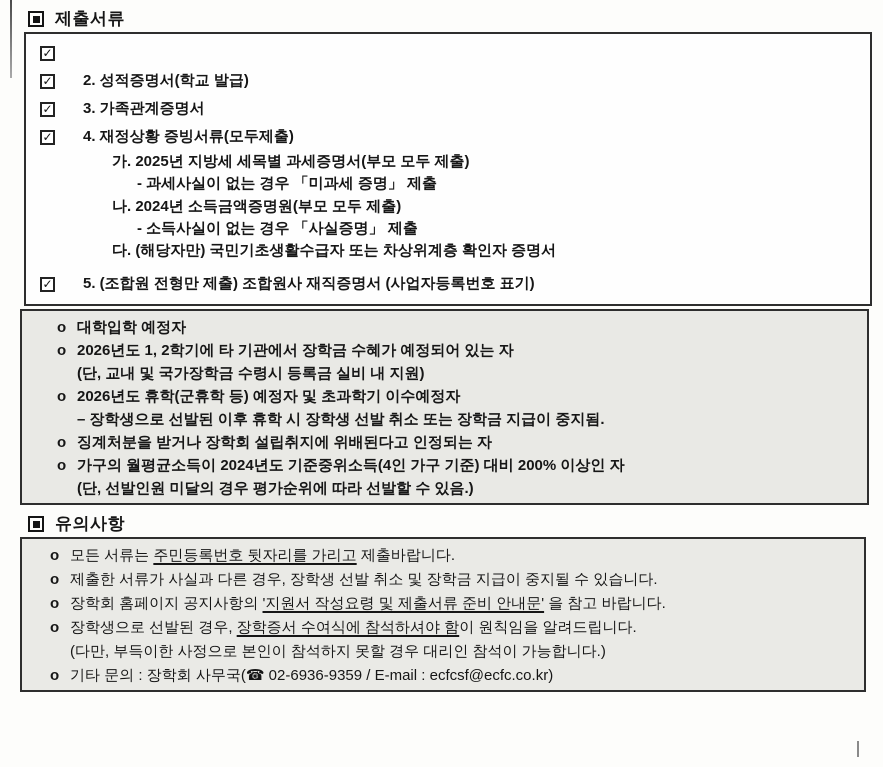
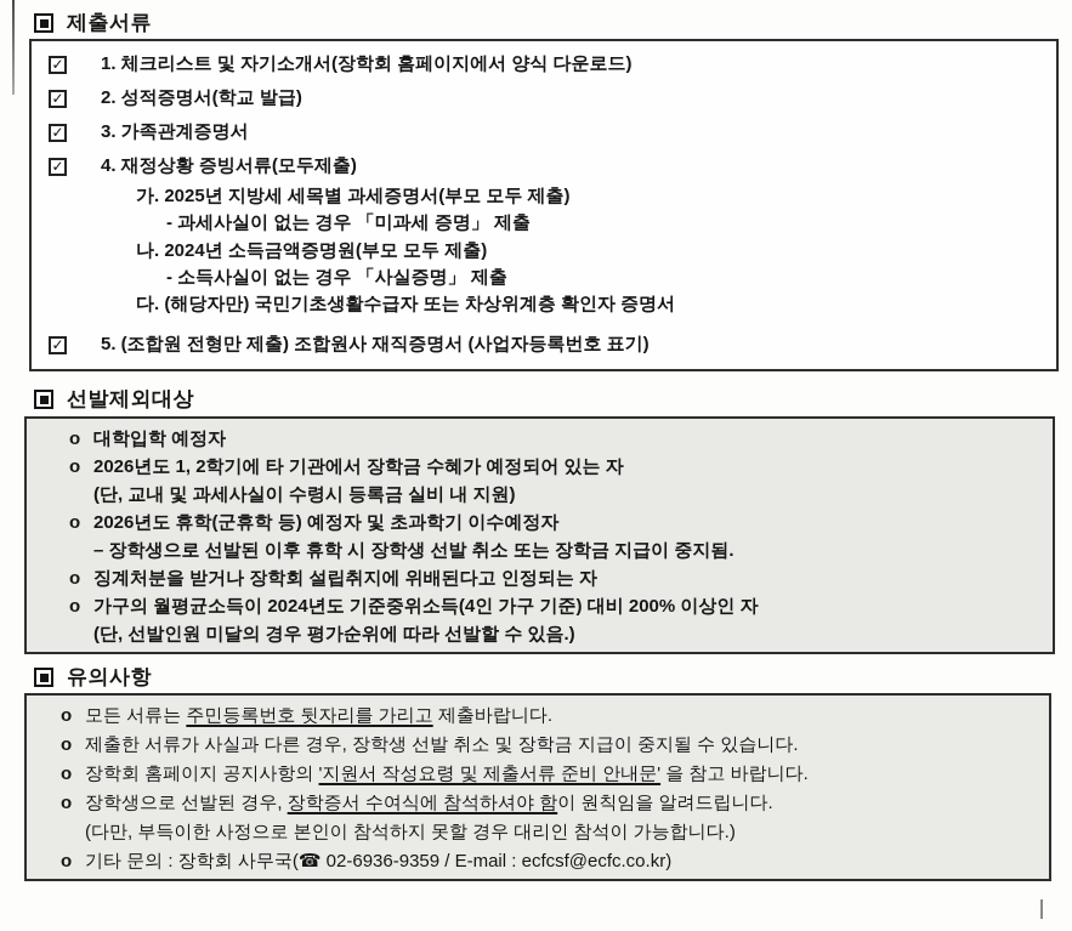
  제출서류
  ✓
+ 1. 체크리스트 및 자기소개서(장학회 홈페이지에서 양식 다운로드)
  ✓
  2. 성적증명서(학교 발급)
  ✓
  3. 가족관계증명서
  ✓
  4. 재정상황 증빙서류(모두제출)
  가. 2025년 지방세 세목별 과세증명서(부모 모두 제출)
  - 과세사실이 없는 경우 「미과세 증명」 제출
  나. 2024년 소득금액증명원(부모 모두 제출)
  - 소득사실이 없는 경우 「사실증명」 제출
  다. (해당자만) 국민기초생활수급자 또는 차상위계층 확인자 증명서
  ✓
  5. (조합원 전형만 제출) 조합원사 재직증명서 (사업자등록번호 표기)
+ 선발제외대상
  o
  대학입학 예정자
  o
  2026년도 1, 2학기에 타 기관에서 장학금 수혜가 예정되어 있는 자
- (단, 교내 및 국가장학금 수령시 등록금 실비 내 지원)
+ (단, 교내 및 과세사실이 수령시 등록금 실비 내 지원)
  o
  2026년도 휴학(군휴학 등) 예정자 및 초과학기 이수예정자
  – 장학생으로 선발된 이후 휴학 시 장학생 선발 취소 또는 장학금 지급이 중지됨.
  o
  징계처분을 받거나 장학회 설립취지에 위배된다고 인정되는 자
  o
  가구의 월평균소득이 2024년도 기준중위소득(4인 가구 기준) 대비 200% 이상인 자
  (단, 선발인원 미달의 경우 평가순위에 따라 선발할 수 있음.)
  유의사항
  o
  모든 서류는 주민등록번호 뒷자리를 가리고 제출바랍니다.
  o
  제출한 서류가 사실과 다른 경우, 장학생 선발 취소 및 장학금 지급이 중지될 수 있습니다.
  o
  장학회 홈페이지 공지사항의 '지원서 작성요령 및 제출서류 준비 안내문' 을 참고 바랍니다.
  o
  장학생으로 선발된 경우, 장학증서 수여식에 참석하셔야 함이 원칙임을 알려드립니다.
  (다만, 부득이한 사정으로 본인이 참석하지 못할 경우 대리인 참석이 가능합니다.)
  o
  기타 문의 : 장학회 사무국(☎ 02-6936-9359 / E-mail : ecfcsf@ecfc.co.kr)
